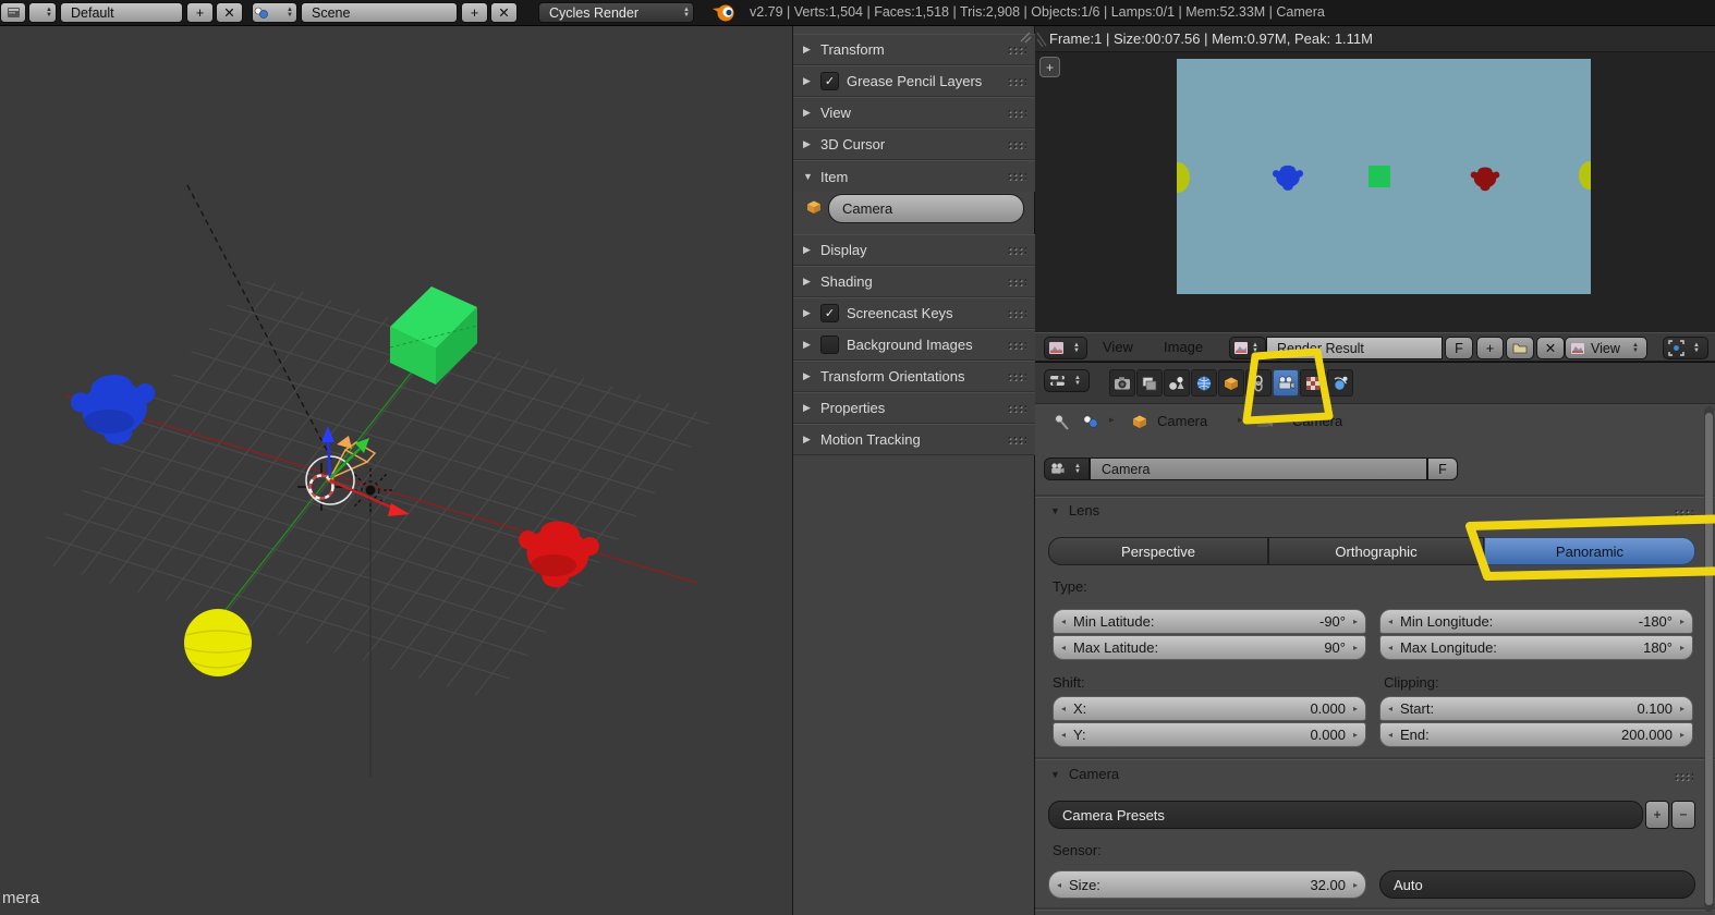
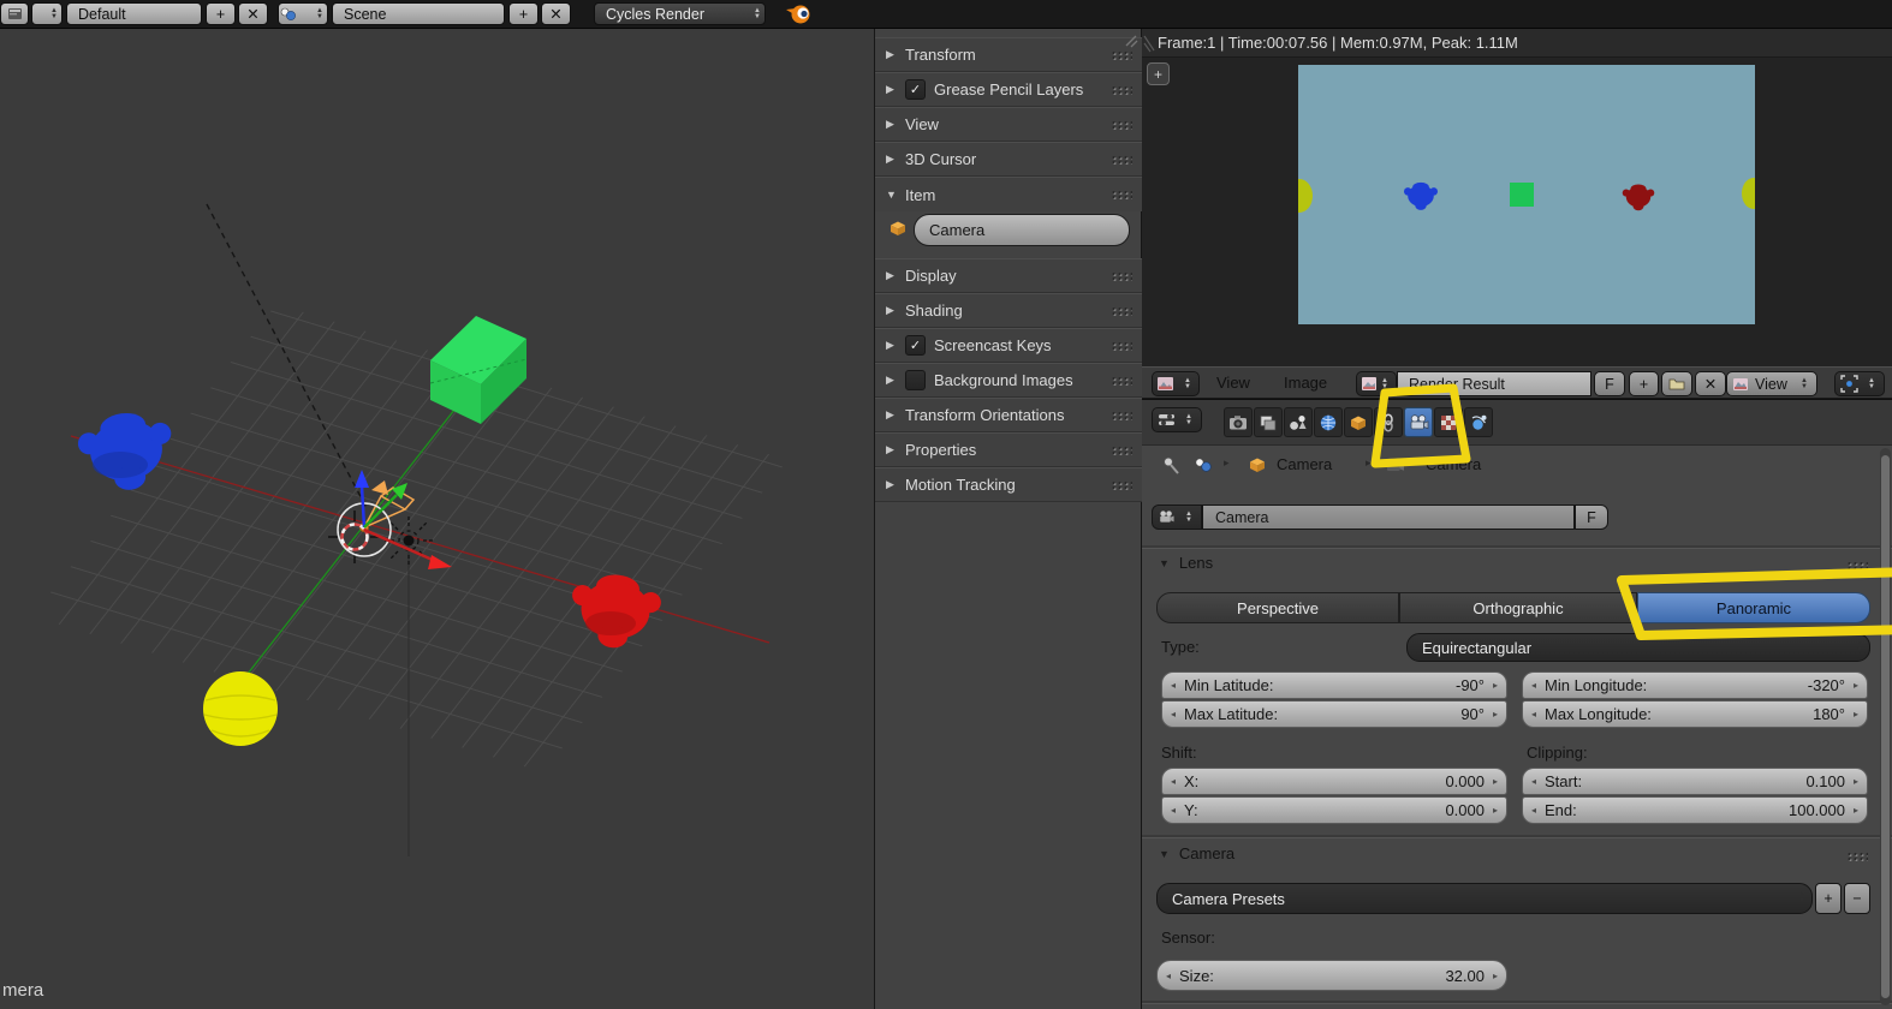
  Default
  +
  ✕
  Scene
  +
  ✕
  Cycles Render
- v2.79 | Verts:1,504 | Faces:1,518 | Tris:2,908 | Objects:1/6 | Lamps:0/1 | Mem:52.33M | Camera
  mera
  ▶
  Transform
  ▶
  ✓
  Grease Pencil Layers
  ▶
  View
  ▶
  3D Cursor
  ▼
  Item
  Camera
  ▶
  Display
  ▶
  Shading
  ▶
  ✓
  Screencast Keys
  ▶
  Background Images
  ▶
  Transform Orientations
  ▶
  Properties
  ▶
  Motion Tracking
- Frame:1 | Size:00:07.56 | Mem:0.97M, Peak: 1.11M
+ Frame:1 | Time:00:07.56 | Mem:0.97M, Peak: 1.11M
  +
  View
  Image
  Render Result
  F
  +
  ✕
  View
  ▸
  Camera
  ▸
  Camera
  F
  ▼
  Lens
  Perspective
  Orthographic
  Panoramic
  Type:
+ Equirectangular
  ◂
  Min Latitude:
  -90°
  ▸
  ◂
  Max Latitude:
  90°
  ▸
  ◂
  Min Longitude:
- -180°
+ -320°
  ▸
  ◂
  Max Longitude:
  180°
  ▸
  Shift:
  Clipping:
  ◂
  X:
  0.000
  ▸
  ◂
  Y:
  0.000
  ▸
  ◂
  Start:
  0.100
  ▸
  ◂
  End:
- 200.000
+ 100.000
  ▸
  ▼
  Camera
  Camera Presets
  +
  −
  Sensor:
  ◂
  Size:
  32.00
  ▸
- Auto
